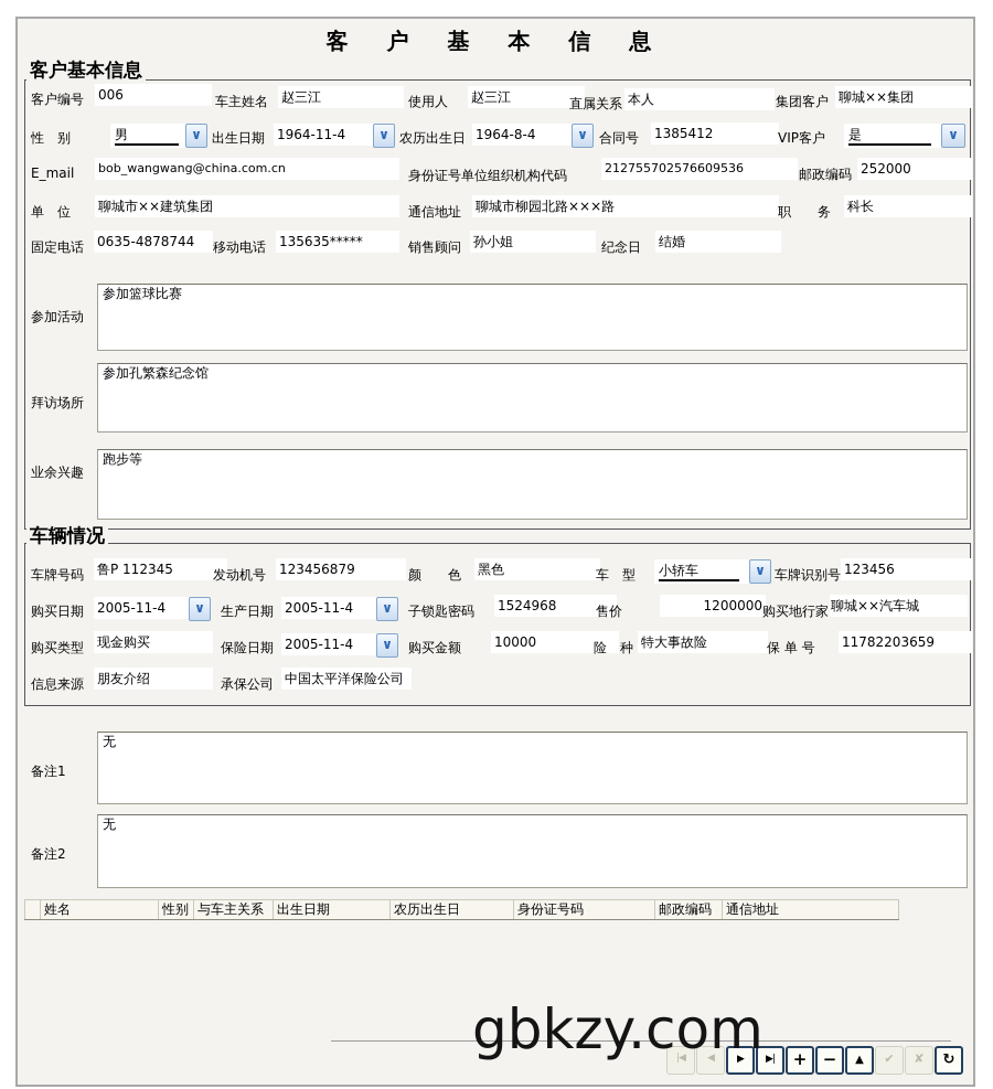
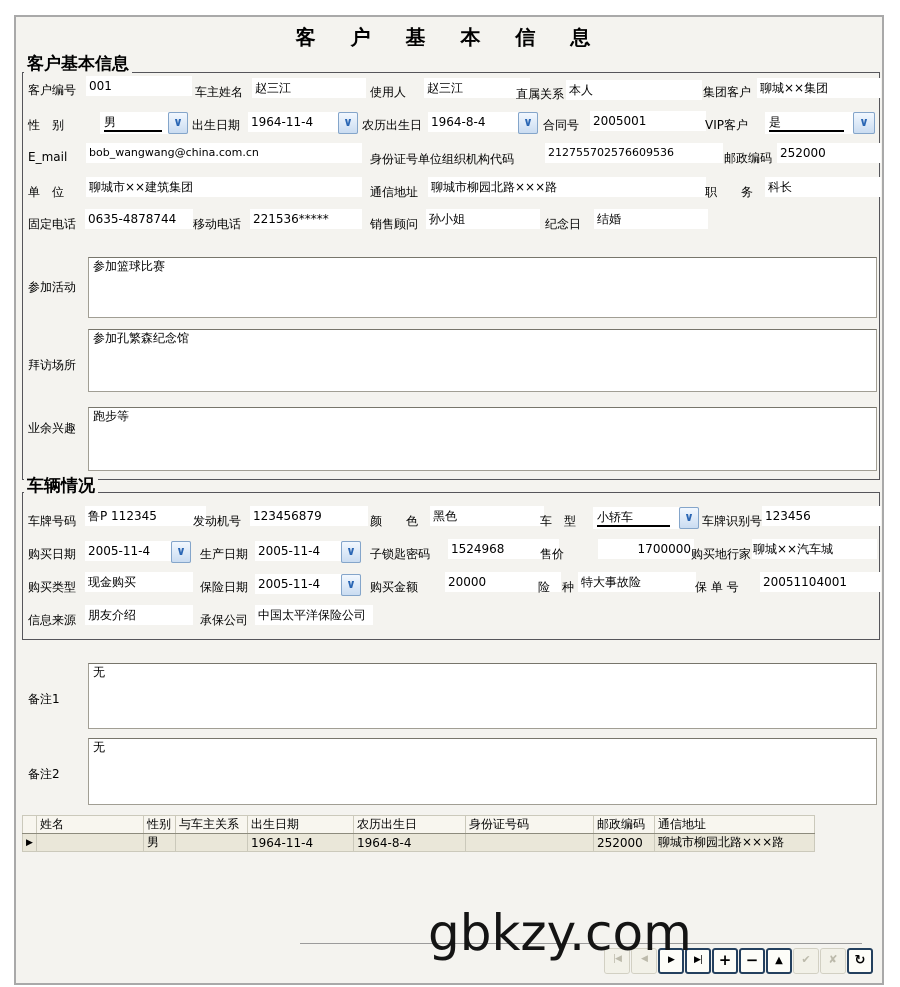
  客 户 基 本 信 息
  客户基本信息
  客户编号
- 006
+ 001
  车主姓名
  赵三江
  使用人
  赵三江
  直属关系
  本人
  集团客户
  聊城××集团
  性 别
  男
  ∨
  出生日期
  1964-11-4
  ∨
  农历出生日
  1964-8-4
  ∨
  合同号
- 1385412
+ 2005001
  VIP客户
  是
  ∨
  E_mail
  bob_wangwang@china.com.cn
  身份证号单位组织机构代码
  212755702576609536
  邮政编码
  252000
  单 位
  聊城市××建筑集团
  通信地址
  聊城市柳园北路×××路
  职 务
  科长
  固定电话
  0635-4878744
  移动电话
- 135635*****
+ 221536*****
  销售顾问
  孙小姐
  纪念日
  结婚
  参加活动
  参加篮球比赛
  拜访场所
  参加孔繁森纪念馆
  业余兴趣
  跑步等
  车辆情况
  车牌号码
  鲁P 112345
  发动机号
  123456879
  颜 色
  黑色
  车 型
  小轿车
  ∨
  车牌识别号
  123456
  购买日期
  2005-11-4
  ∨
  生产日期
  2005-11-4
  ∨
  子锁匙密码
  1524968
  售价
- 1200000
+ 1700000
  购买地行家
  聊城××汽车城
  购买类型
  现金购买
  保险日期
  2005-11-4
  ∨
  购买金额
- 10000
+ 20000
  险 种
  特大事故险
  保 单 号
- 11782203659
+ 20051104001
  信息来源
  朋友介绍
  承保公司
  中国太平洋保险公司
  备注1
  无
  备注2
  无
  	姓名	性别	与车主关系	出生日期	农历出生日	身份证号码	邮政编码	通信地址
+ ▶		男		1964-11-4	1964-8-4		252000	聊城市柳园北路×××路
  |◀
  ◀
  ▶
  ▶|
  +
  −
  ▲
  ✔
  ✘
  ↻
  gbkzy.com
